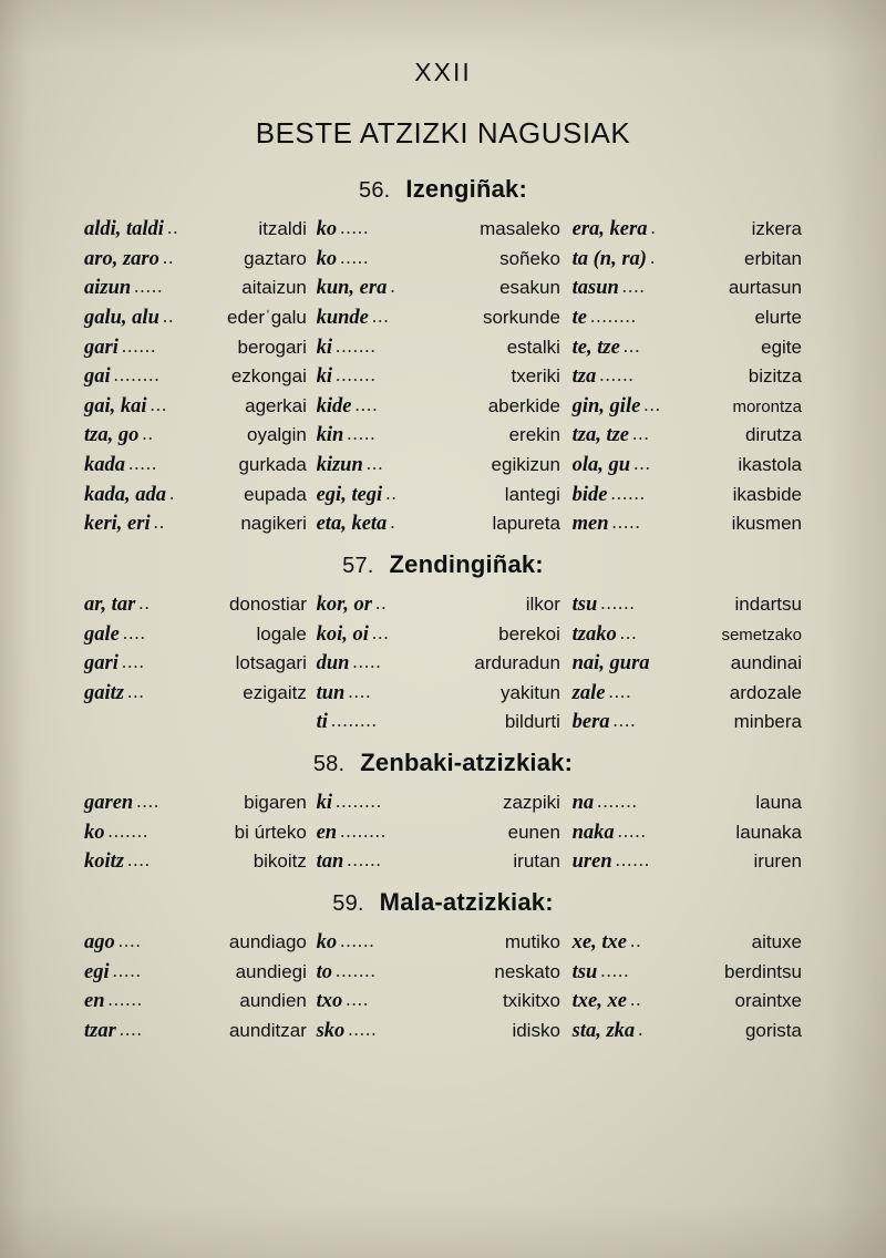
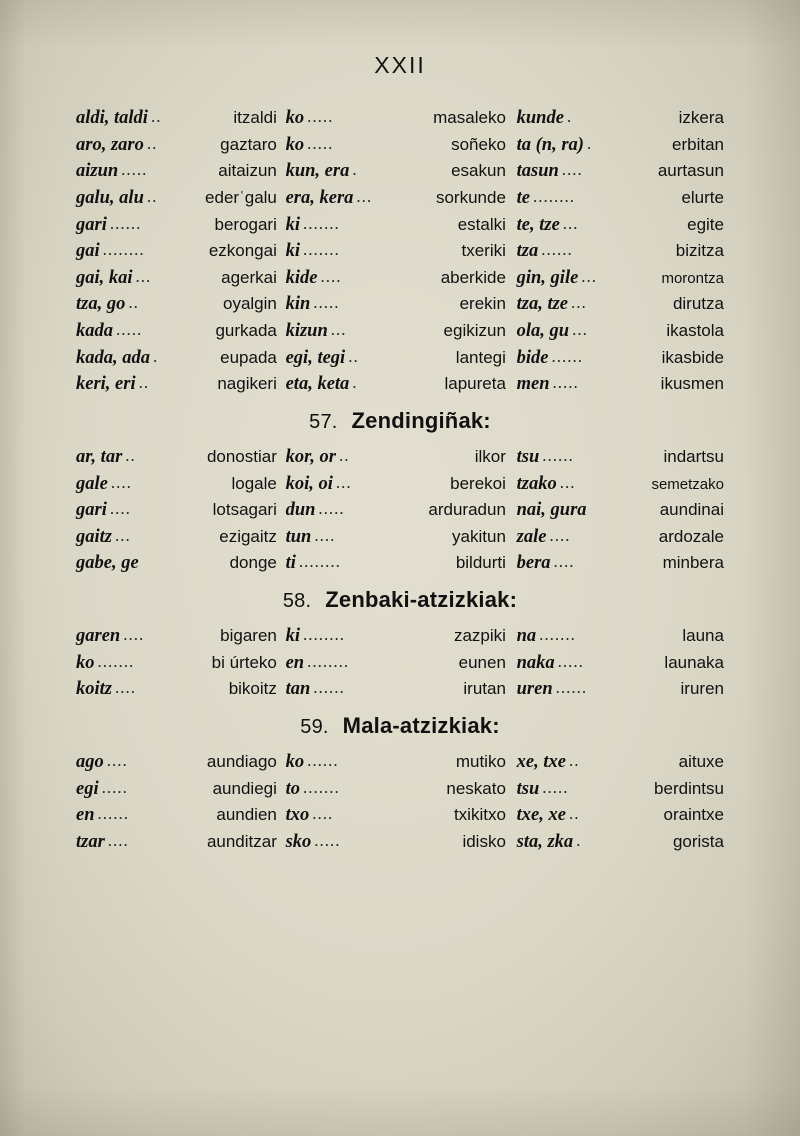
  XXII
- BESTE ATZIZKI NAGUSIAK
- 56. Izengiñak:
  aldi, taldi
  ..
  itzaldi
  aro, zaro
  ..
  gaztaro
  aizun
  .....
  aitaizun
  galu, alu
  ..
  ederˈgalu
  gari
  ......
  berogari
  gai
  ........
  ezkongai
  gai, kai
  ...
  agerkai
  tza, go
  ..
  oyalgin
  kada
  .....
  gurkada
  kada, ada
  .
  eupada
  keri, eri
  ..
  nagikeri
  ko
  .....
  masaleko
  ko
  .....
  soñeko
  kun, era
  .
  esakun
- kunde
+ era, kera
  ...
  sorkunde
  ki
  .......
  estalki
  ki
  .......
  txeriki
  kide
  ....
  aberkide
  kin
  .....
  erekin
  kizun
  ...
  egikizun
  egi, tegi
  ..
  lantegi
  eta, keta
  .
  lapureta
- era, kera
+ kunde
  .
  izkera
  ta (n, ra)
  .
  erbitan
  tasun
  ....
  aurtasun
  te
  ........
  elurte
  te, tze
  ...
  egite
  tza
  ......
  bizitza
  gin, gile
  ...
  morontza
  tza, tze
  ...
  dirutza
  ola, gu
  ...
  ikastola
  bide
  ......
  ikasbide
  men
  .....
  ikusmen
  57. Zendingiñak:
  ar, tar
  ..
  donostiar
  gale
  ....
  logale
  gari
  ....
  lotsagari
  gaitz
  ...
  ezigaitz
+ gabe, ge
+ donge
  kor, or
  ..
  ilkor
  koi, oi
  ...
  berekoi
  dun
  .....
  arduradun
  tun
  ....
  yakitun
  ti
  ........
  bildurti
  tsu
  ......
  indartsu
  tzako
  ...
  semetzako
  nai, gura
  aundinai
  zale
  ....
  ardozale
  bera
  ....
  minbera
  58. Zenbaki-atzizkiak:
  garen
  ....
  bigaren
  ko
  .......
  bi úrteko
  koitz
  ....
  bikoitz
  ki
  ........
  zazpiki
  en
  ........
  eunen
  tan
  ......
  irutan
  na
  .......
  launa
  naka
  .....
  launaka
  uren
  ......
  iruren
  59. Mala-atzizkiak:
  ago
  ....
  aundiago
  egi
  .....
  aundiegi
  en
  ......
  aundien
  tzar
  ....
  aunditzar
  ko
  ......
  mutiko
  to
  .......
  neskato
  txo
  ....
  txikitxo
  sko
  .....
  idisko
  xe, txe
  ..
  aituxe
  tsu
  .....
  berdintsu
  txe, xe
  ..
  oraintxe
  sta, zka
  .
  gorista
